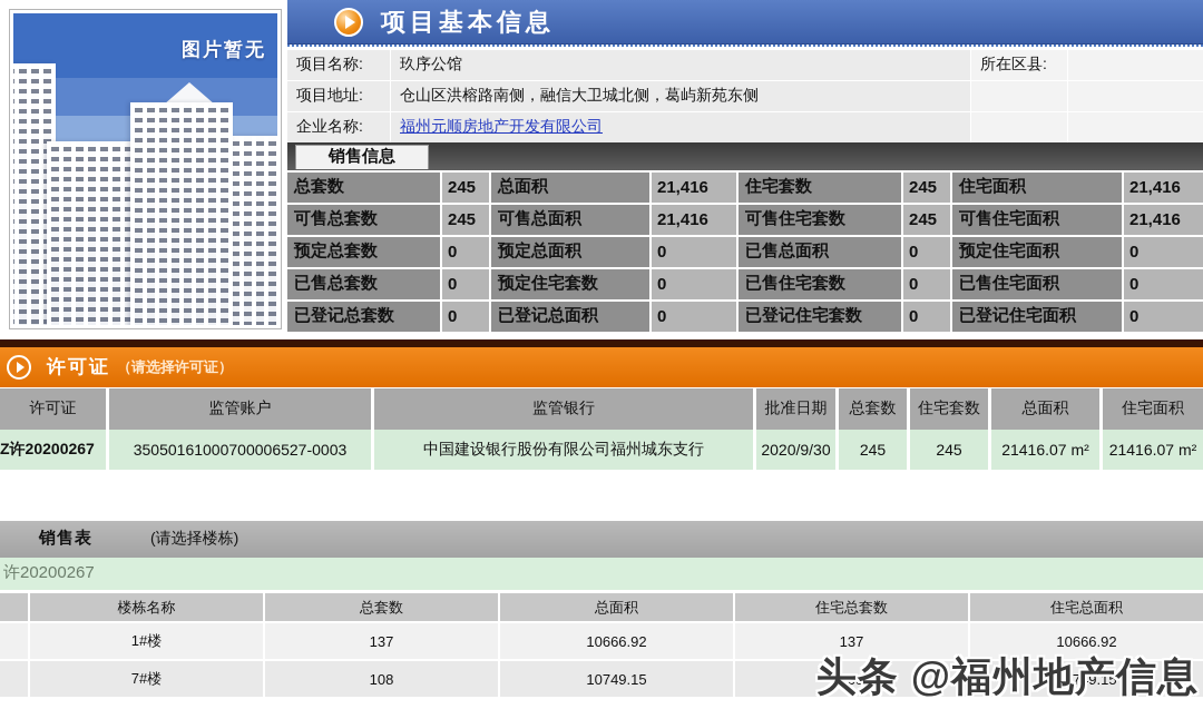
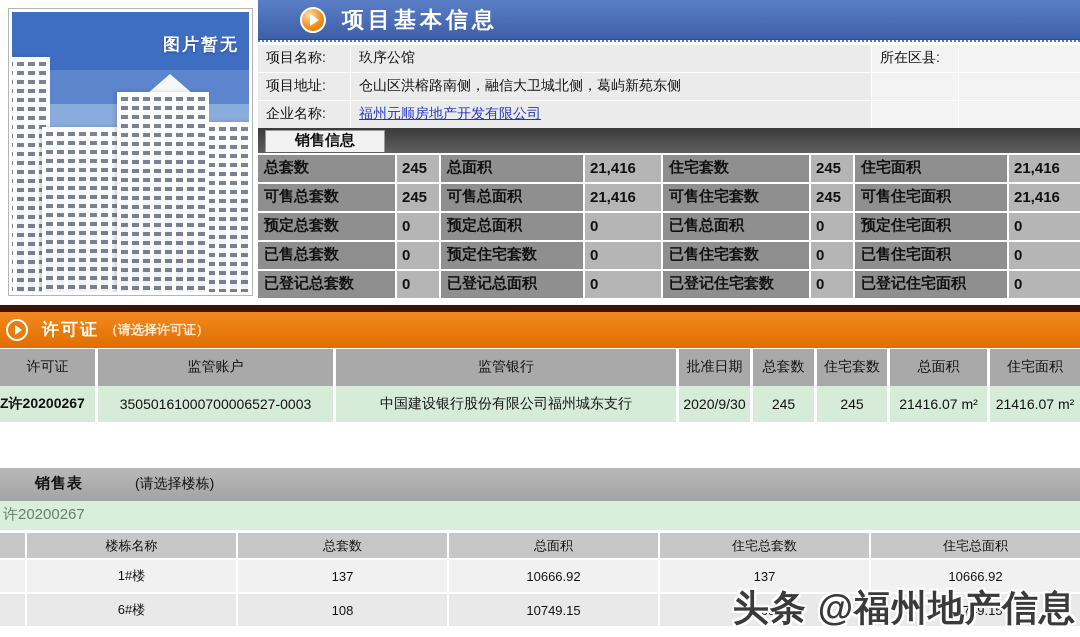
  图片暂无
  项目基本信息
  项目名称:
  玖序公馆
  所在区县:
  项目地址:
  仓山区洪榕路南侧，融信大卫城北侧，葛屿新苑东侧
  企业名称:
  福州元顺房地产开发有限公司
  销售信息
  总套数
  245
  总面积
  21,416
  住宅套数
  245
  住宅面积
  21,416
  可售总套数
  245
  可售总面积
  21,416
  可售住宅套数
  245
  可售住宅面积
  21,416
  预定总套数
  0
  预定总面积
  0
  已售总面积
  0
  预定住宅面积
  0
  已售总套数
  0
  预定住宅套数
  0
  已售住宅套数
  0
  已售住宅面积
  0
  已登记总套数
  0
  已登记总面积
  0
  已登记住宅套数
  0
  已登记住宅面积
  0
  许可证
  （请选择许可证）
  许可证
  监管账户
  监管银行
  批准日期
  总套数
  住宅套数
  总面积
  住宅面积
  Z许20200267
  35050161000700006527-0003
  中国建设银行股份有限公司福州城东支行
  2020/9/30
  245
  245
  21416.07 m²
  21416.07 m²
  销售表
  (请选择楼栋)
  许20200267
  楼栋名称
  总套数
  总面积
  住宅总套数
  住宅总面积
  1#楼
  137
  10666.92
  137
  10666.92
- 7#楼
+ 6#楼
  108
  10749.15
  108
  10749.15
  头条 @福州地产信息
